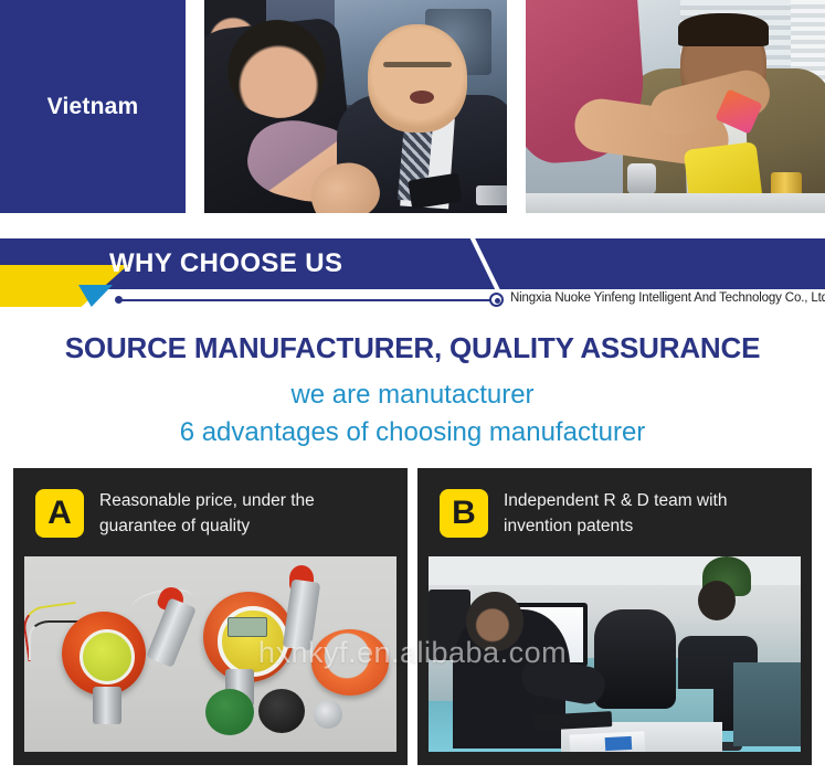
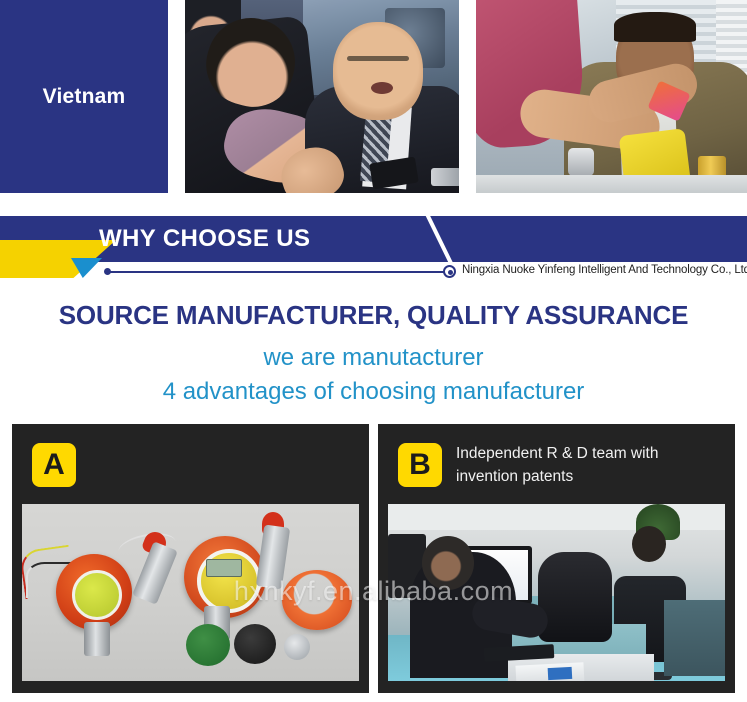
  Vietnam
  WHY CHOOSE US
  Ningxia Nuoke Yinfeng Intelligent And Technology Co., Lt
  SOURCE MANUFACTURER, QUALITY ASSURANCE
  we are manutacturer
- 6 advantages of choosing manufacturer
+ 4 advantages of choosing manufacturer
  A
- Reasonable price, under the guarantee of quality
  B
  Independent R & D team with invention patents
  hxnkyf.en.alibaba.com
